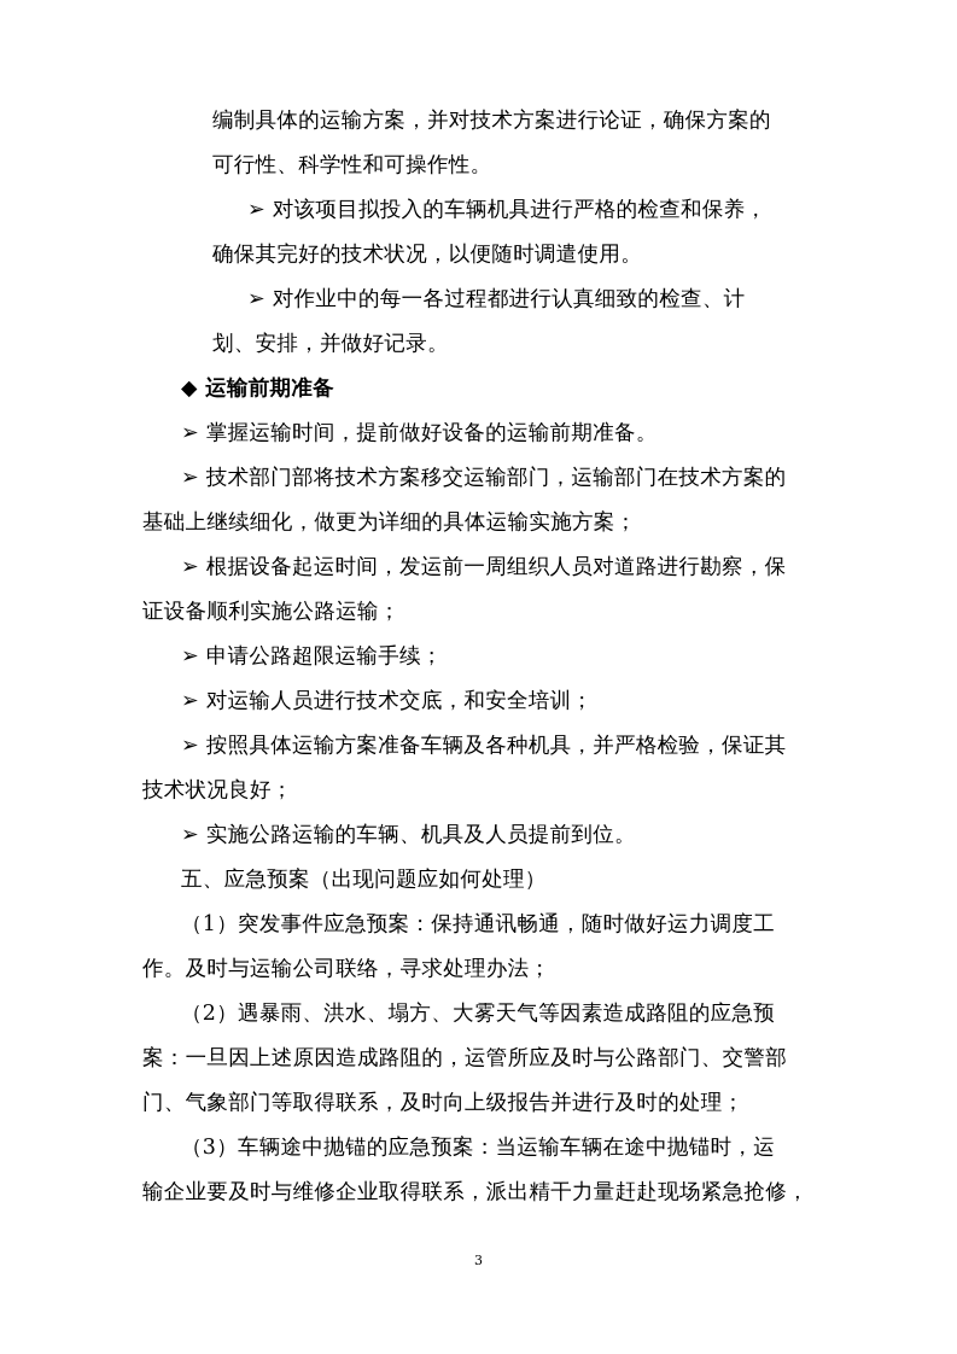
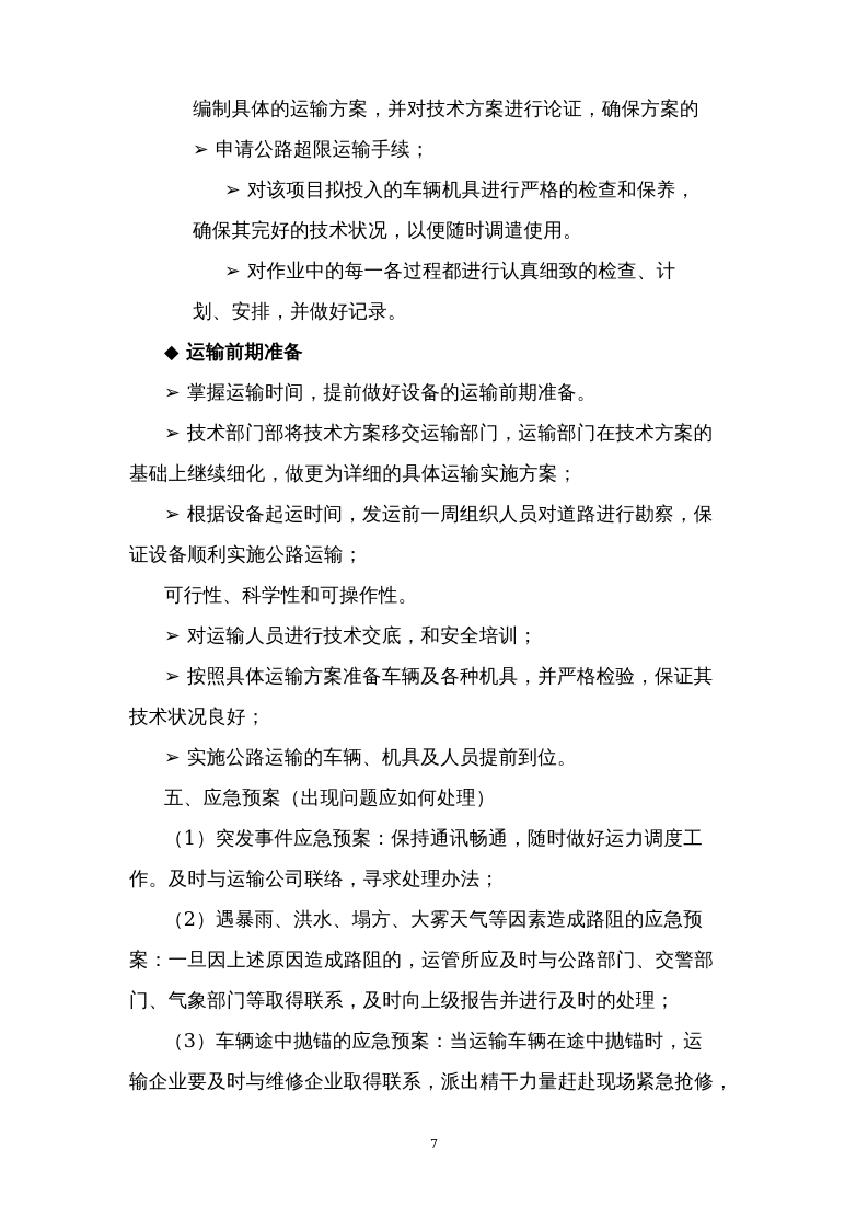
  编制具体的运输方案，并对技术方案进行论证，确保方案的
- 可行性、科学性和可操作性。
+ ➢ 申请公路超限运输手续；
  ➢ 对该项目拟投入的车辆机具进行严格的检查和保养，
  确保其完好的技术状况，以便随时调遣使用。
  ➢ 对作业中的每一各过程都进行认真细致的检查、计
  划、安排，并做好记录。
  ◆ 运输前期准备
  ➢ 掌握运输时间，提前做好设备的运输前期准备。
  ➢ 技术部门部将技术方案移交运输部门，运输部门在技术方案的
  基础上继续细化，做更为详细的具体运输实施方案；
  ➢ 根据设备起运时间，发运前一周组织人员对道路进行勘察，保
  证设备顺利实施公路运输；
- ➢ 申请公路超限运输手续；
+ 可行性、科学性和可操作性。
  ➢ 对运输人员进行技术交底，和安全培训；
  ➢ 按照具体运输方案准备车辆及各种机具，并严格检验，保证其
  技术状况良好；
  ➢ 实施公路运输的车辆、机具及人员提前到位。
  五、应急预案（出现问题应如何处理）
  （1）突发事件应急预案：保持通讯畅通，随时做好运力调度工
  作。及时与运输公司联络，寻求处理办法；
  （2）遇暴雨、洪水、塌方、大雾天气等因素造成路阻的应急预
  案：一旦因上述原因造成路阻的，运管所应及时与公路部门、交警部
  门、气象部门等取得联系，及时向上级报告并进行及时的处理；
  （3）车辆途中抛锚的应急预案：当运输车辆在途中抛锚时，运
  输企业要及时与维修企业取得联系，派出精干力量赶赴现场紧急抢修，
- 3
+ 7
